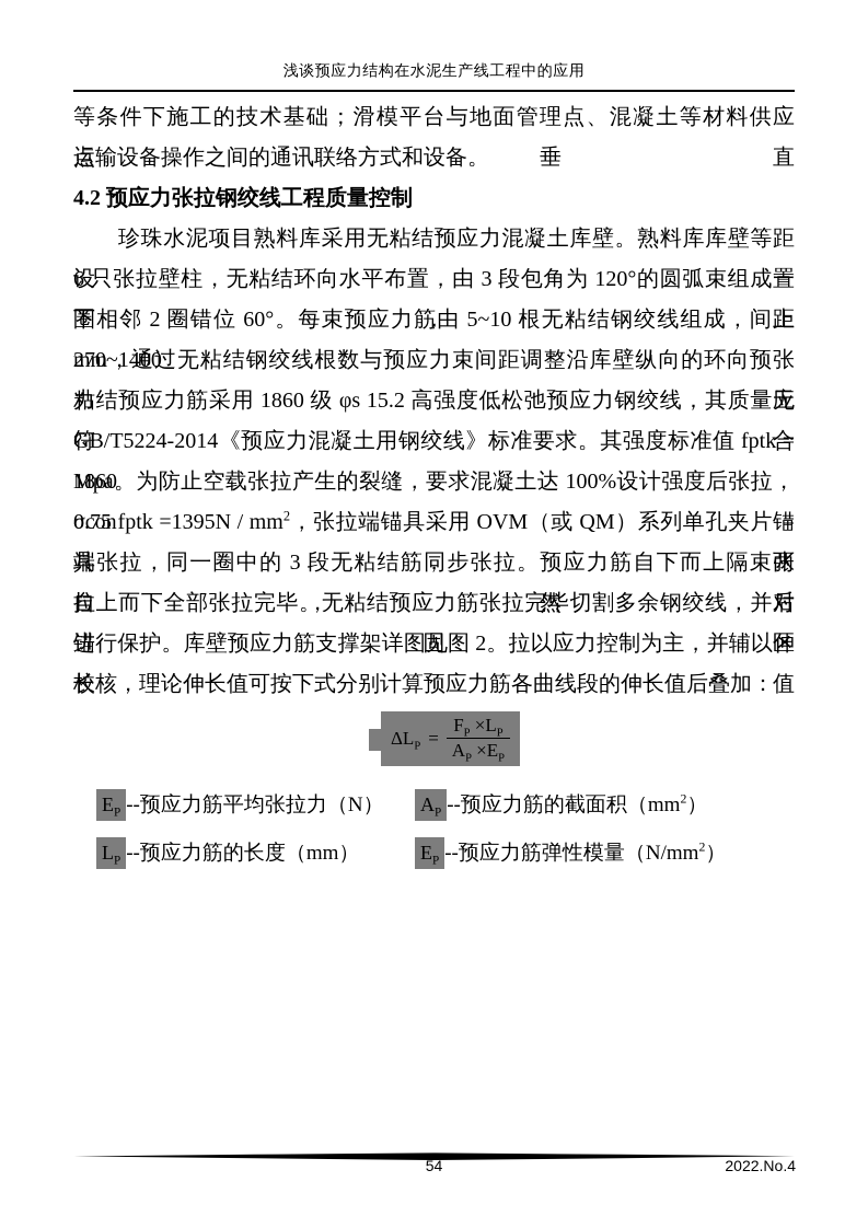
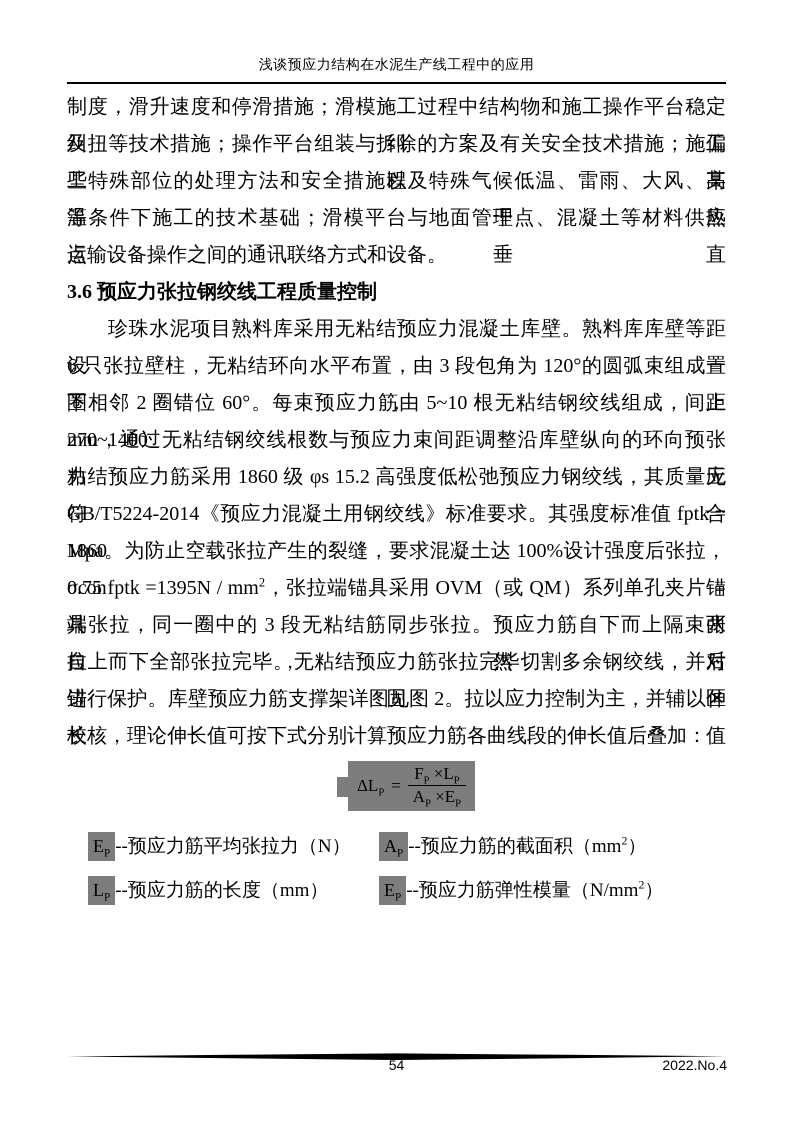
  浅谈预应力结构在水泥生产线工程中的应用
+ 制度，滑升速度和停滑措施；滑模施工过程中结构物和施工操作平台稳定及纠偏
+ 纠扭等技术措施；操作平台组装与拆除的方案及有关安全技术措施；施工工程某
+ 些特殊部位的处理方法和安全措施以及特殊气候低温、雷雨、大风、高温、干热
  等条件下施工的技术基础；滑模平台与地面管理点、混凝土等材料供应点、垂直
  运输设备操作之间的通讯联络方式和设备。
- 4.2 预应力张拉钢绞线工程质量控制
+ 3.6 预应力张拉钢绞线工程质量控制
  珍珠水泥项目熟料库采用无粘结预应力混凝土库壁。熟料库库壁等距设置
  6 只张拉壁柱，无粘结环向水平布置，由 3 段包角为 120°的圆弧束组成一圈，上
  下相邻 2 圈错位 60°。每束预应力筋由 5~10 根无粘结钢绞线组成，间距 270~1400
  mm，通过无粘结钢绞线根数与预应力束间距调整沿库壁纵向的环向预张力。无
  粘结预应力筋采用 1860 级 φs 15.2 高强度低松弛预应力钢绞线，其质量应符合
  GB/T5224-2014《预应力混凝土用钢绞线》标准要求。其强度标准值 fptk = 1860
  Mpa。为防止空载张拉产生的裂缝，要求混凝土达 100%设计强度后张拉，σcon =
  0.75 fptk =1395N / mm2，张拉端锚具采用 OVM（或 QM）系列单孔夹片锚具，两
  端张拉，同一圈中的 3 段无粘结筋同步张拉。预应力筋自下而上隔束张拉，然后
  自上而下全部张拉完毕。无粘结预应力筋张拉完毕切割多余钢绞线，并对锚固区
  进行保护。库壁预应力筋支撑架详图见图 2。拉以应力控制为主，并辅以伸长值
  校核，理论伸长值可按下式分别计算预应力筋各曲线段的伸长值后叠加：
  ΔLP
  =
  FP ×LP
  AP ×EP
  EP
  --预应力筋平均张拉力（N）
  AP
  --预应力筋的截面积（mm2）
  LP
  --预应力筋的长度（mm）
  EP
  --预应力筋弹性模量（N/mm2）
  54
  2022.No.4
